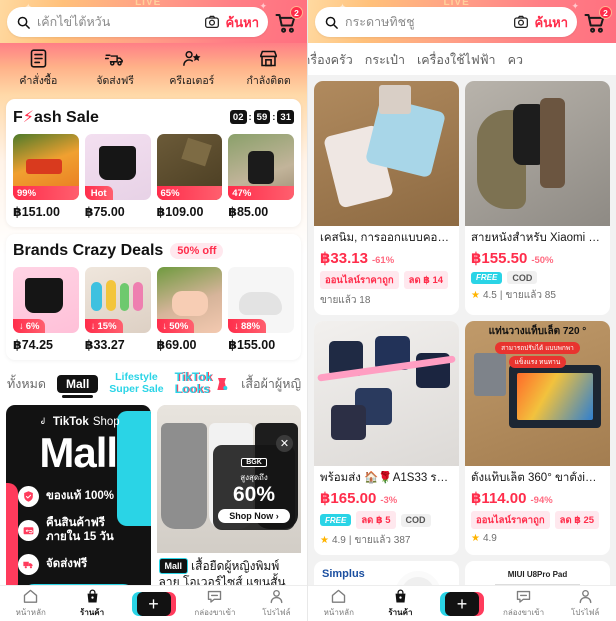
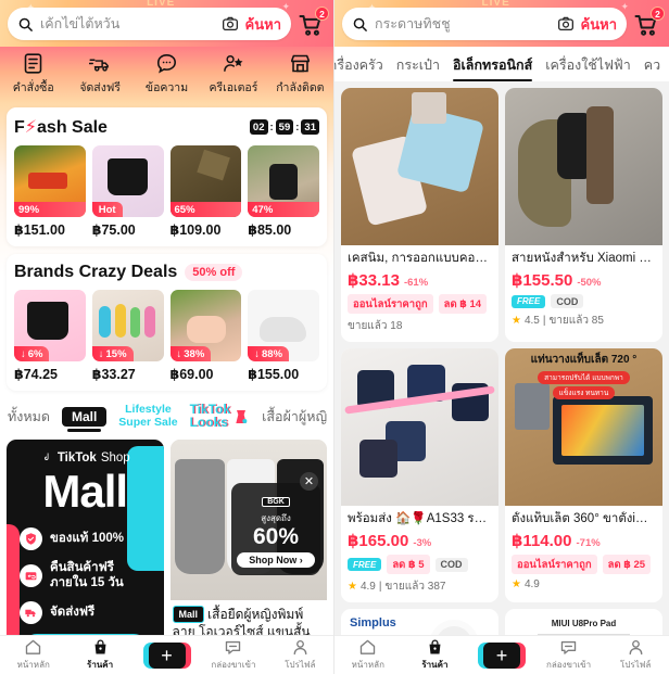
  LIVE
  ✦
  เค้กไข่ไต้หวัน
  ค้นหา
  2
  คำสั่งซื้อ
  จัดส่งฟรี
+ ข้อความ
  ครีเอเตอร์
  กำลังติดต
  F⚡ash Sale
  02
  :
  59
  :
  31
  99%
  ฿151.00
  Hot
  ฿75.00
  65%
  ฿109.00
  47%
  ฿85.00
  Brands Crazy Deals
  50% off
  ↓
  6%
  ฿74.25
  ↓
  15%
  ฿33.27
  ↓
- 50%
+ 38%
  ฿69.00
  ↓
  88%
  ฿155.00
  ทั้งหมด
  Mall
  Lifestyle
  Super Sale
  TikTok
  Looks
  เสื้อผ้าผู้หญิ
  TikTok
  Shop
  Mall
  ของแท้ 100%
  คืนสินค้าฟรี
  ภายใน 15 วัน
  จัดส่งฟรี
  ✕
  สูงสุดถึง
  60%
  Shop Now ›
  Mall เสื้อยืดผู้หญิงพิมพ์ลาย โอเวอร์ไซส์ แขนสั้น
  หน้าหลัก
  ร้านค้า
  +
  กล่องขาเข้า
  โปรไฟล์
  LIVE
  ✦
  กระดาษทิชชู
  ค้นหา
  2
  รื่องครัว
  กระเป๋า
+ อิเล็กทรอนิกส์
  เครื่องใช้ไฟฟ้า
  คว
  เคสนิ่ม, การออกแบบคอนโ
  ฿33.13
  -61%
  ออนไลน์ราคาถูก
  ลด ฿ 14
  ขายแล้ว 18
  สายหนังสำหรับ Xiaomi Ba
  ฿155.50
  -50%
  FREE
  COD
  ★
  4.5
  |
  ขายแล้ว 85
  พร้อมส่ง 🏠🌹A1S33 รวม.
  ฿165.00
  -3%
  FREE
  ลด ฿ 5
  COD
  ★
  4.9
  |
  ขายแล้ว 387
  แท่นวางแท็บเล็ต 720 °
  ตั้งแท็บเล็ต 360° ขาตั้งiPo..
  ฿114.00
- -94%
+ -71%
  ออนไลน์ราคาถูก
  ลด ฿ 25
  ★
  4.9
  Simplus
  MIUI U8Pro Pad
  หน้าหลัก
  ร้านค้า
  +
  กล่องขาเข้า
  โปรไฟล์
